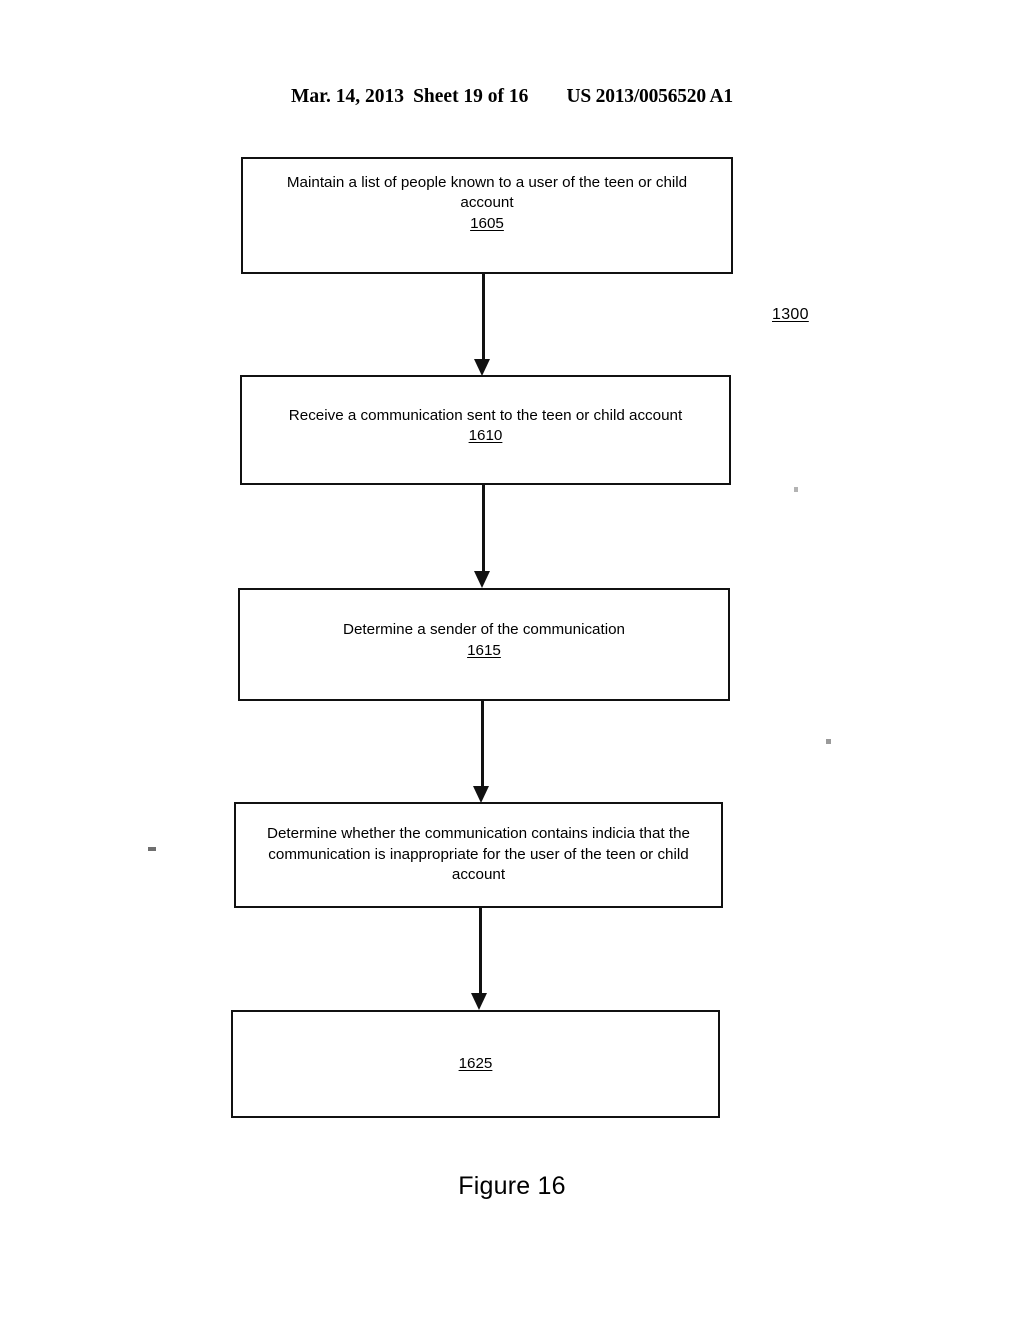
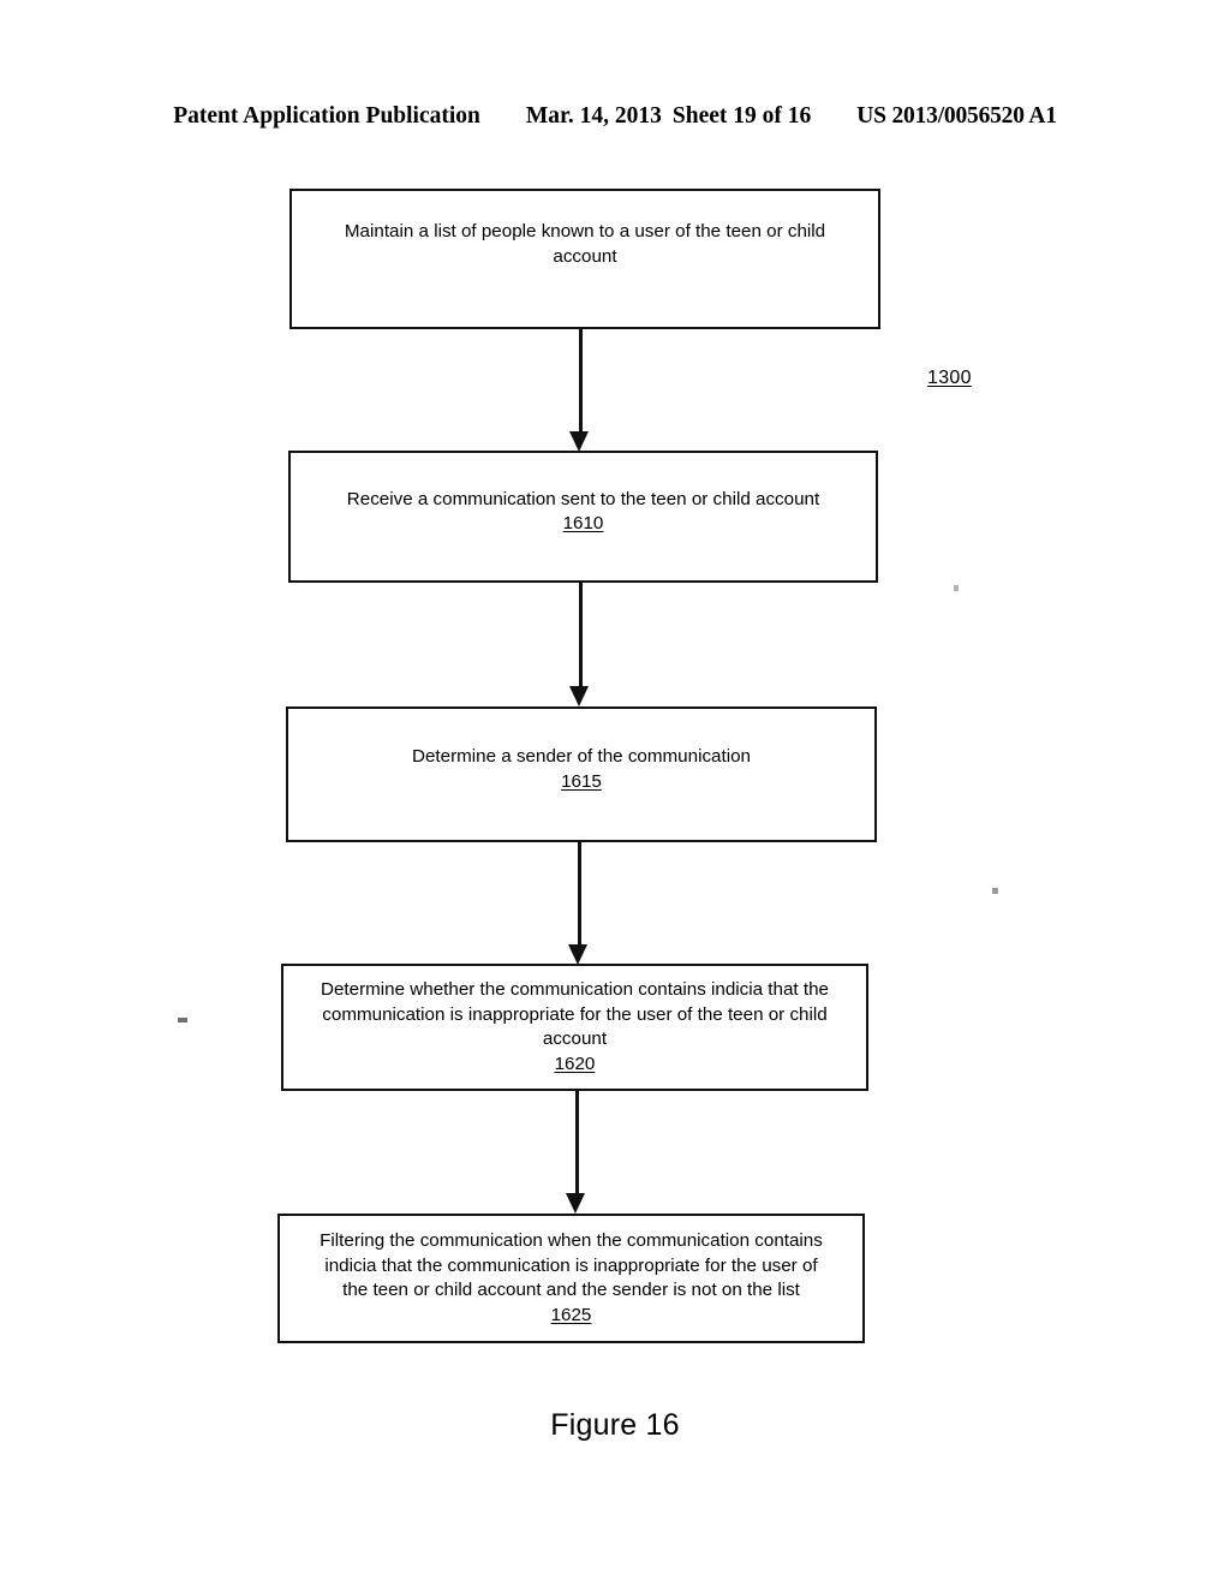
+ Patent Application Publication
  Mar. 14, 2013
  Sheet 19 of 16
  US 2013/0056520 A1
  Maintain a list of people known to a user of the teen or child
  account
- 1605
  Receive a communication sent to the teen or child account
  1610
  Determine a sender of the communication
  1615
  Determine whether the communication contains indicia that the
  communication is inappropriate for the user of the teen or child
  account
+ 1620
+ Filtering the communication when the communication contains
+ indicia that the communication is inappropriate for the user of
+ the teen or child account and the sender is not on the list
  1625
  1300
  Figure 16
